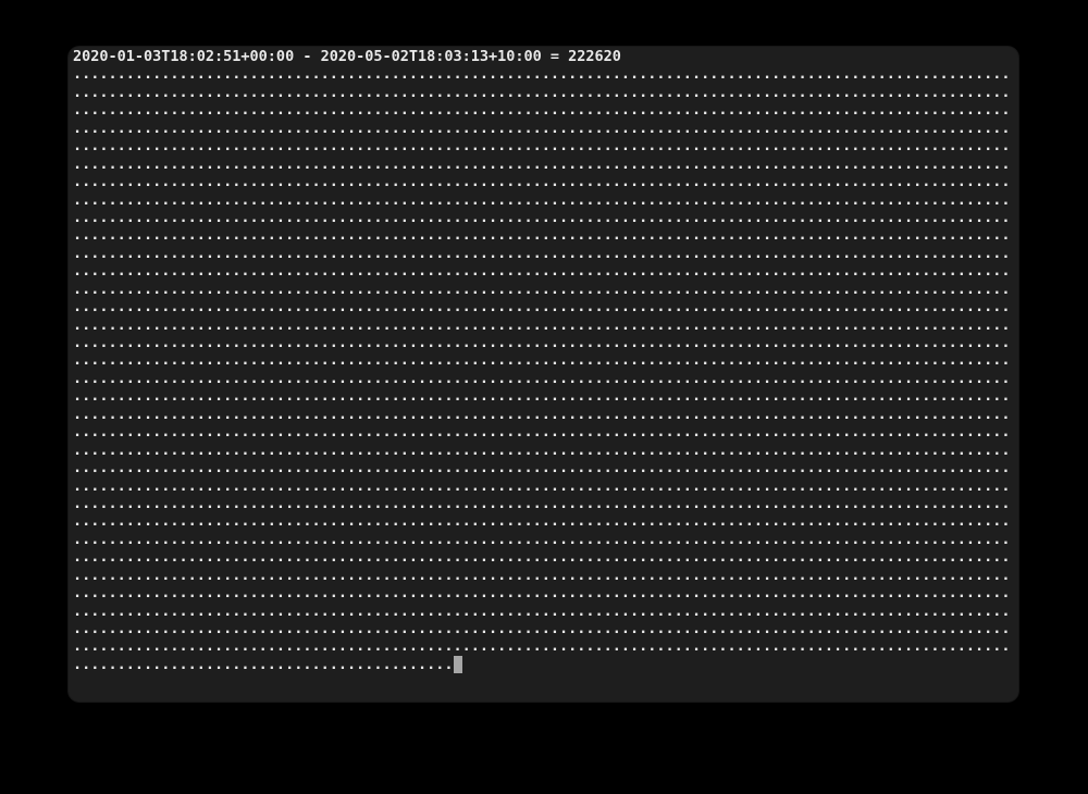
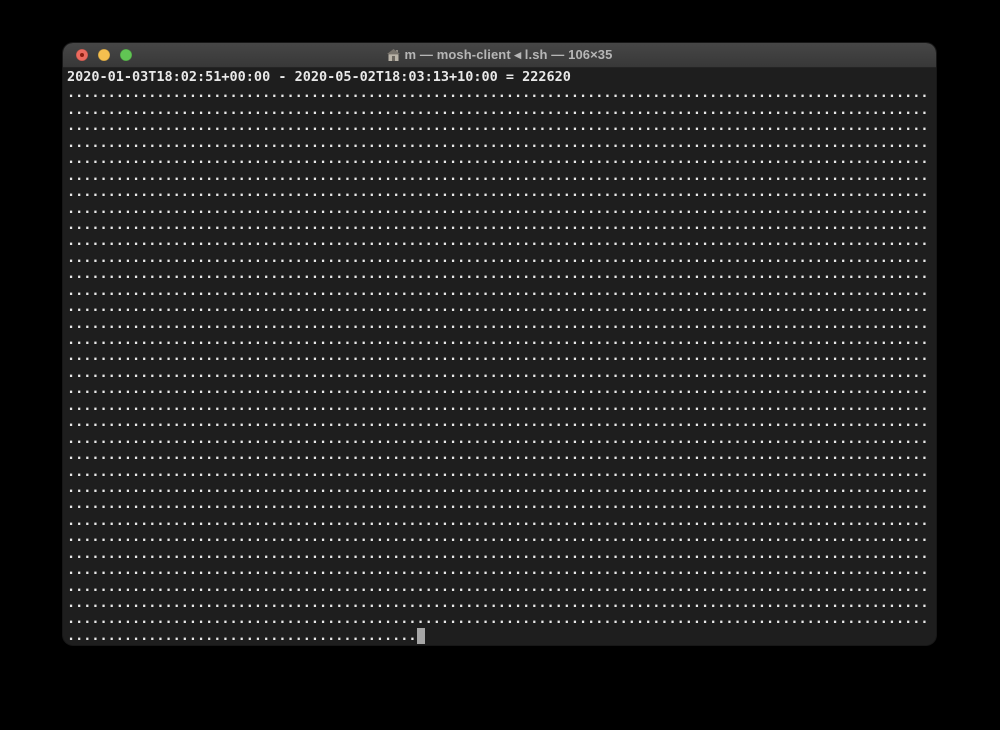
+ m — mosh-client ◂ l.sh — 106×35
  2020-01-03T18:02:51+00:00 - 2020-05-02T18:03:13+10:00 = 222620
  ..........................................................................................................
  ..........................................................................................................
  ..........................................................................................................
  ..........................................................................................................
  ..........................................................................................................
  ..........................................................................................................
  ..........................................................................................................
  ..........................................................................................................
  ..........................................................................................................
  ..........................................................................................................
  ..........................................................................................................
  ..........................................................................................................
  ..........................................................................................................
  ..........................................................................................................
  ..........................................................................................................
  ..........................................................................................................
  ..........................................................................................................
  ..........................................................................................................
  ..........................................................................................................
  ..........................................................................................................
  ..........................................................................................................
  ..........................................................................................................
  ..........................................................................................................
  ..........................................................................................................
  ..........................................................................................................
  ..........................................................................................................
  ..........................................................................................................
  ..........................................................................................................
  ..........................................................................................................
  ..........................................................................................................
  ..........................................................................................................
  ..........................................................................................................
  ..........................................................................................................
  ...........................................
